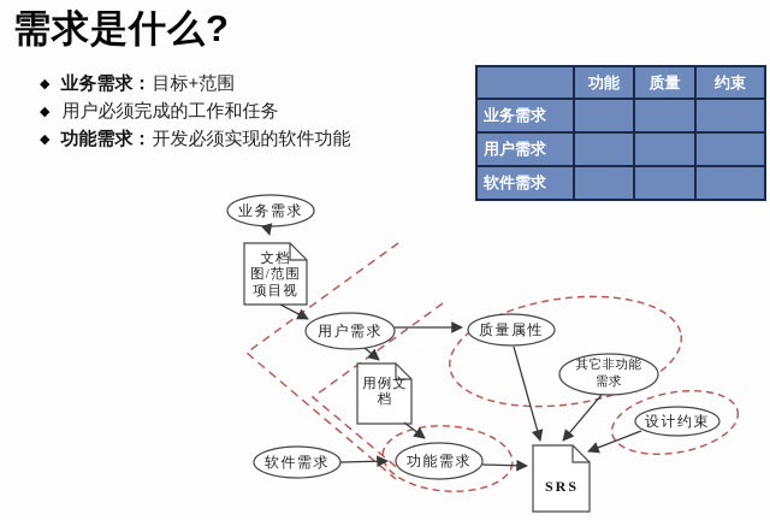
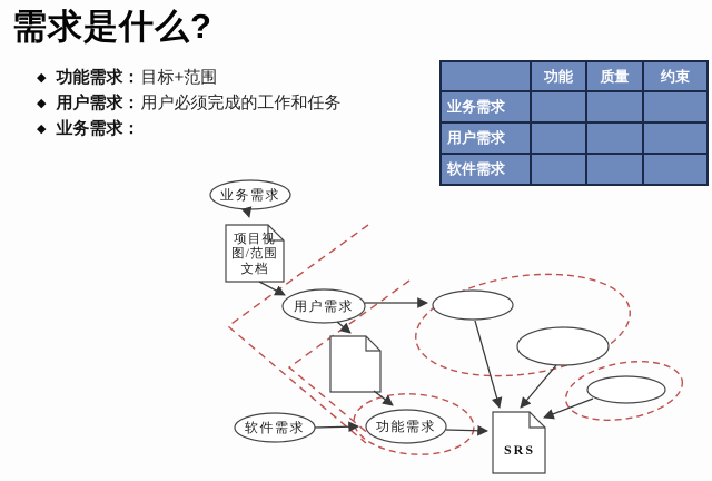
  需求是什么?
  ◆
- 业务需求：
+ 功能需求：
  目标+范围
  ◆
+ 用户需求：
  用户必须完成的工作和任务
  ◆
- 功能需求：
+ 业务需求：
- 开发必须实现的软件功能
  	功能	质量	约束
  业务需求
  用户需求
  软件需求
  业务需求
- 文档
+ 项目视
  图/范围
- 项目视
+ 文档
  用户需求
- 质量属性
- 其它非功能
- 需求
- 设计约束
- 用例文
- 档
  软件需求
  功能需求
  SRS
